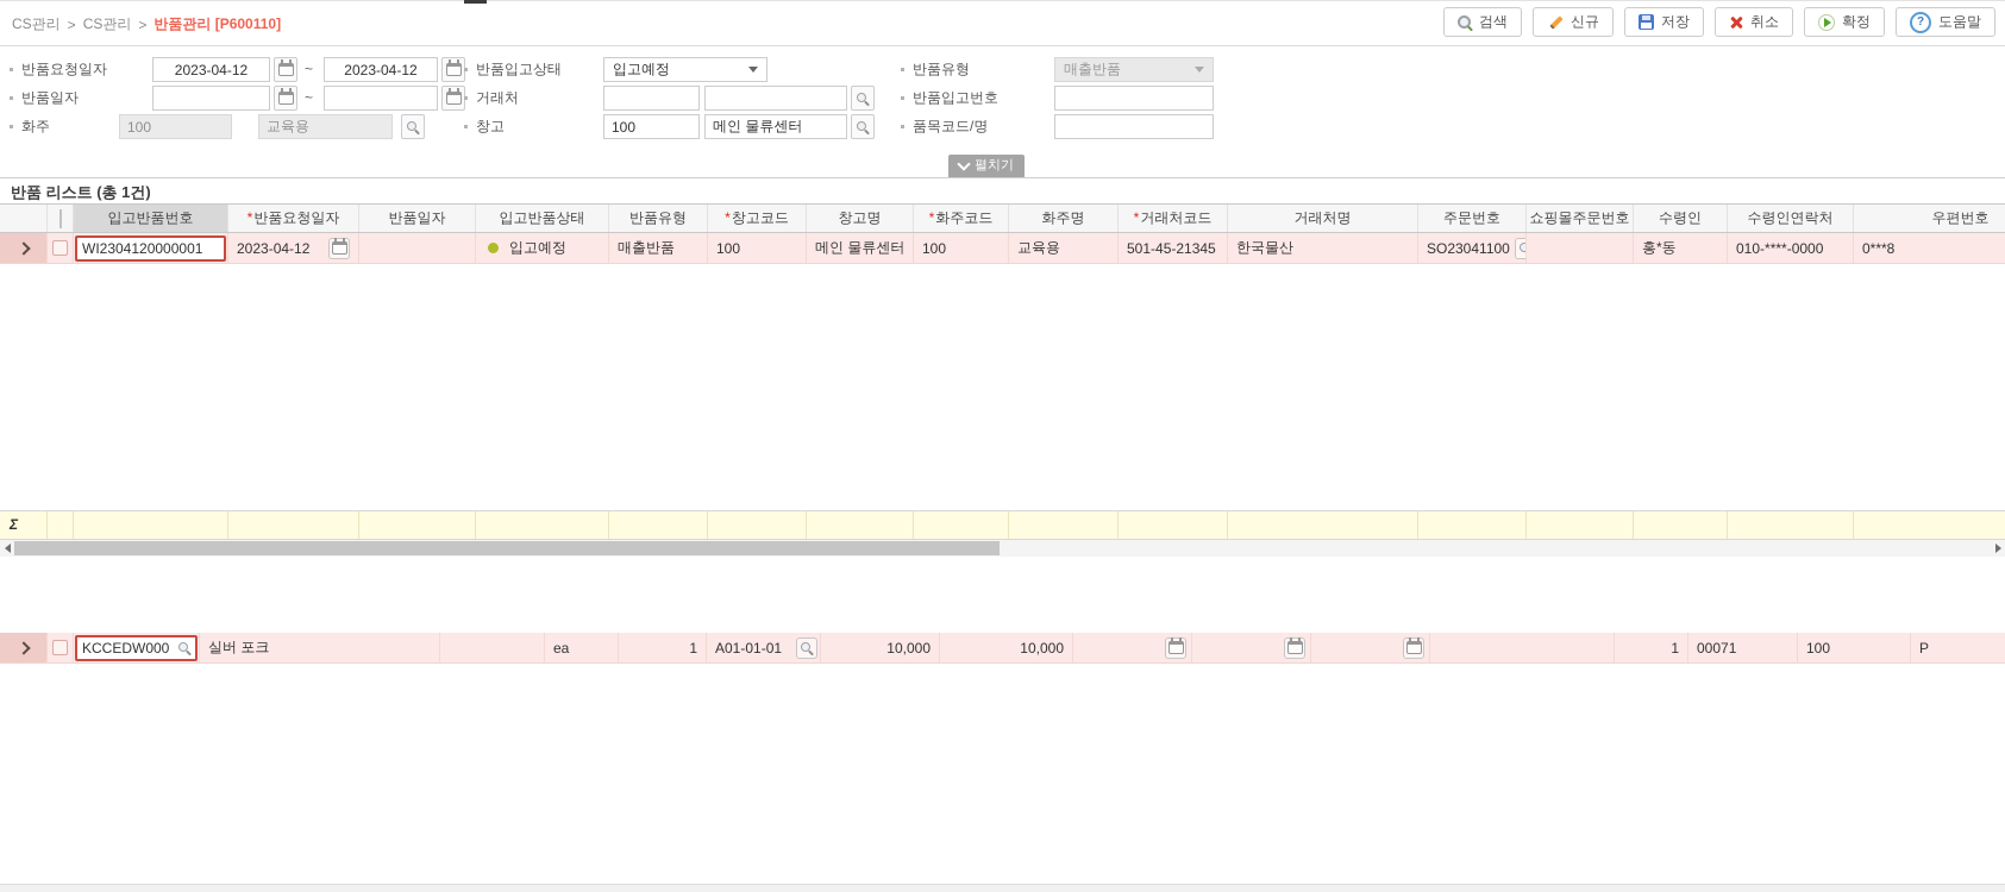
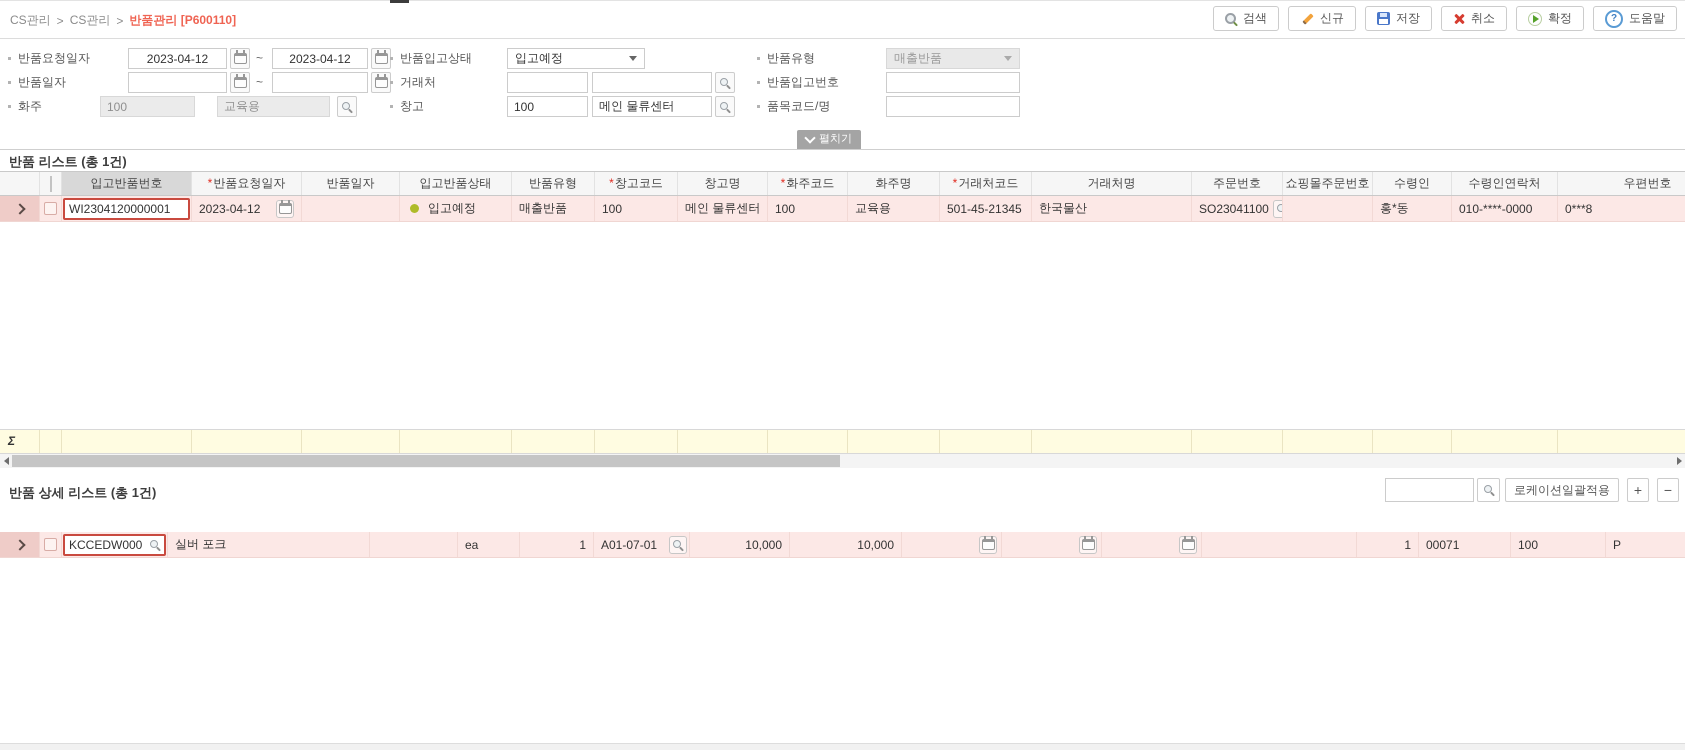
  CS관리
  >
  CS관리
  >
  반품관리 [P600110]
  검색
  신규
  저장
  취소
  확정
  ?
  도움말
  반품요청일자
  2023-04-12
  ~
  2023-04-12
  반품입고상태
  입고예정
  반품유형
  매출반품
  반품일자
  ~
  거래처
  반품입고번호
  화주
  100
  교육용
  창고
  100
  메인 물류센터
  품목코드/명
  펼치기
  반품 리스트 (총 1건)
  입고반품번호
  *반품요청일자
  반품일자
  입고반품상태
  반품유형
  *창고코드
  창고명
  *화주코드
  화주명
  *거래처코드
  거래처명
  주문번호
  쇼핑몰주문번호
  수령인
  수령인연락처
  우편번호
  WI2304120000001
  2023-04-12
  입고예정
  매출반품
  100
  메인 물류센터
  100
  교육용
  501-45-21345
  한국물산
  SO23041100
  홍*동
  010-****-0000
  0***8
  Σ
+ 반품 상세 리스트 (총 1건)
+ 로케이션일괄적용
+ +
+ −
  KCCEDW000
  실버 포크
  ea
  1
- A01-01-01
+ A01-07-01
  10,000
  10,000
  1
  00071
  100
  P
